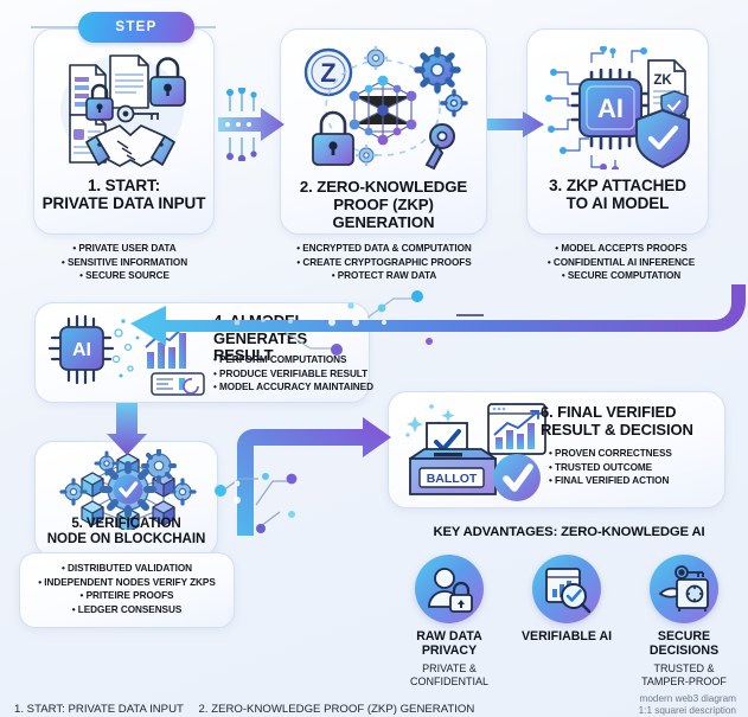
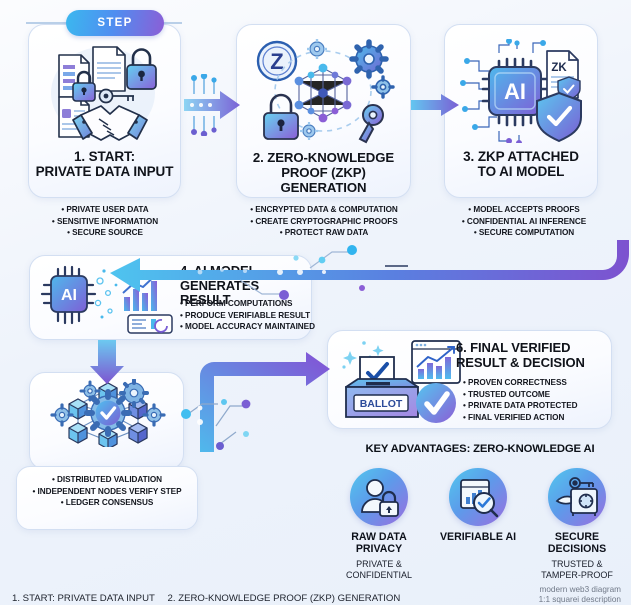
  STEP
  1. START:
  PRIVATE DATA INPUT
  • PRIVATE USER DATA
  • SENSITIVE INFORMATION
  • SECURE SOURCE
  Z
  2. ZERO-KNOWLEDGE
  PROOF (ZKP) GENERATION
  • ENCRYPTED DATA & COMPUTATION
  • CREATE CRYPTOGRAPHIC PROOFS
  • PROTECT RAW DATA
  AI
  ZK
  3. ZKP ATTACHED
  TO AI MODEL
  • MODEL ACCEPTS PROOFS
  • CONFIDENTIAL AI INFERENCE
  • SECURE COMPUTATION
  AI
  GENERATES RESULT
  • PERFORM COMPUTATIONS
  • PRODUCE VERIFIABLE RESULT
  • MODEL ACCURACY MAINTAINED
- 5. VERIFICATION
- NODE ON BLOCKCHAIN
  • DISTRIBUTED VALIDATION
- • INDEPENDENT NODES VERIFY ZKPS
+ • INDEPENDENT NODES VERIFY STEP
- • PRITEIRE PROOFS
  • LEDGER CONSENSUS
  BALLOT
  6. FINAL VERIFIED
  RESULT & DECISION
  • PROVEN CORRECTNESS
  • TRUSTED OUTCOME
+ • PRIVATE DATA PROTECTED
  • FINAL VERIFIED ACTION
  KEY ADVANTAGES: ZERO-KNOWLEDGE AI
  RAW DATA
  PRIVACY
  PRIVATE &
  CONFIDENTIAL
  VERIFIABLE AI
  SECURE
  DECISIONS
  TRUSTED &
  TAMPER-PROOF
  1. START: PRIVATE DATA INPUT 2. ZERO-KNOWLEDGE PROOF (ZKP) GENERATION
  modern web3 diagram
  1:1 squarei description
